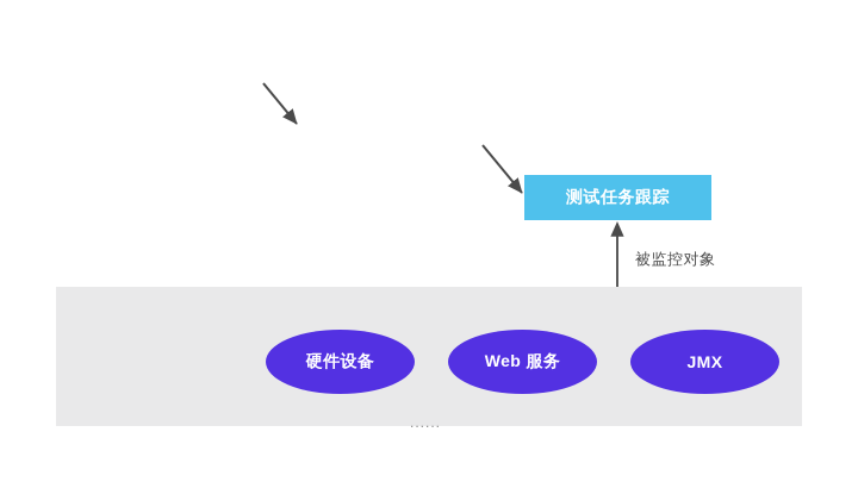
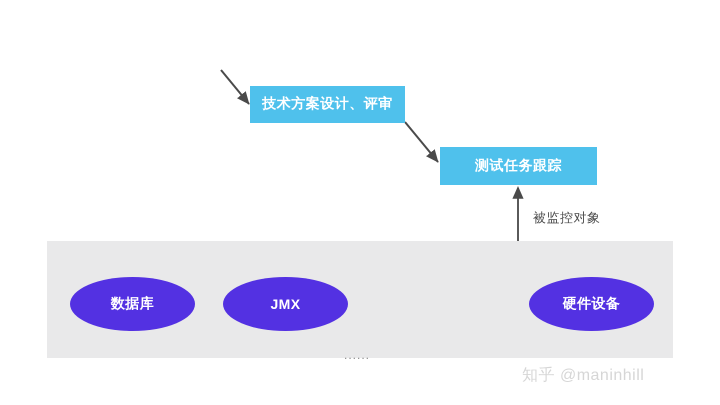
+ 技术方案设计、评审
  测试任务跟踪
  被监控对象
+ 数据库
- 硬件设备
+ JMX
- Web 服务
- JMX
+ 硬件设备
  ......
+ 知乎 @maninhill
